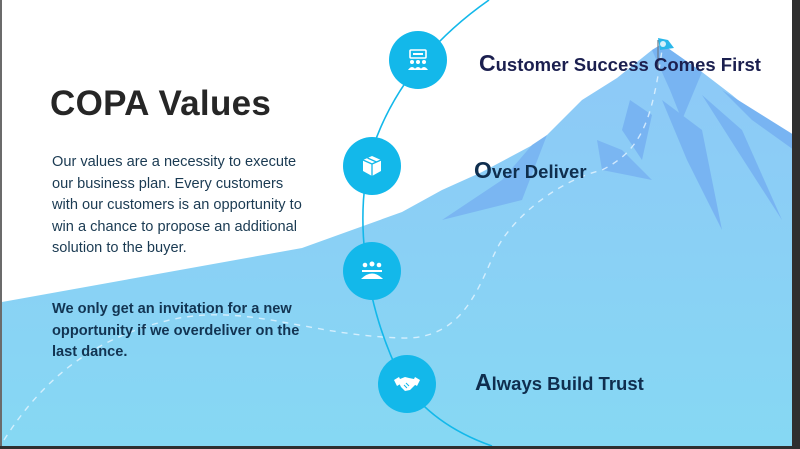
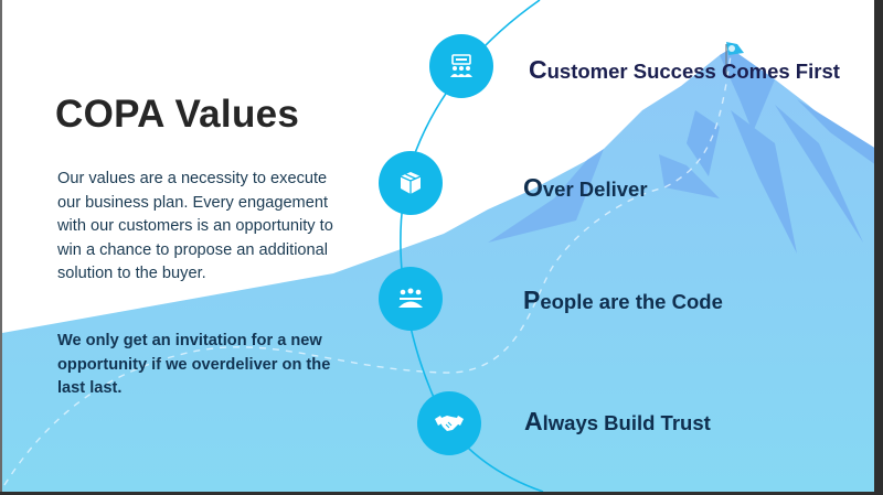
  COPA Values
- Our values are a necessity to execute our business plan. Every customers with our customers is an opportunity to win a chance to propose an additional solution to the buyer.
+ Our values are a necessity to execute our business plan. Every engagement with our customers is an opportunity to win a chance to propose an additional solution to the buyer.
- We only get an invitation for a new opportunity if we overdeliver on the last dance.
+ We only get an invitation for a new opportunity if we overdeliver on the last last.
  Customer Success Comes First
  Over Deliver
+ People are the Code
  Always Build Trust
